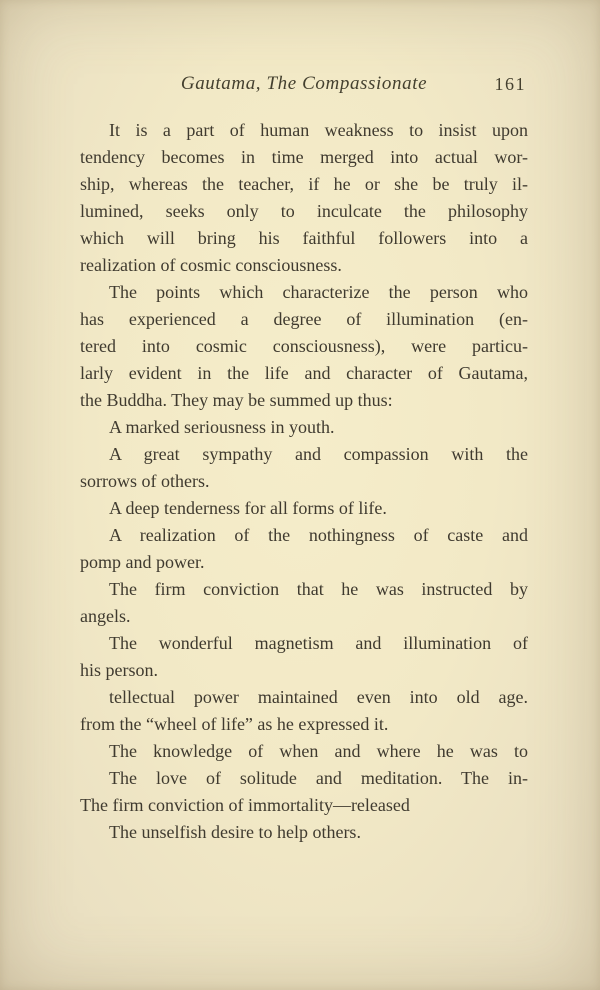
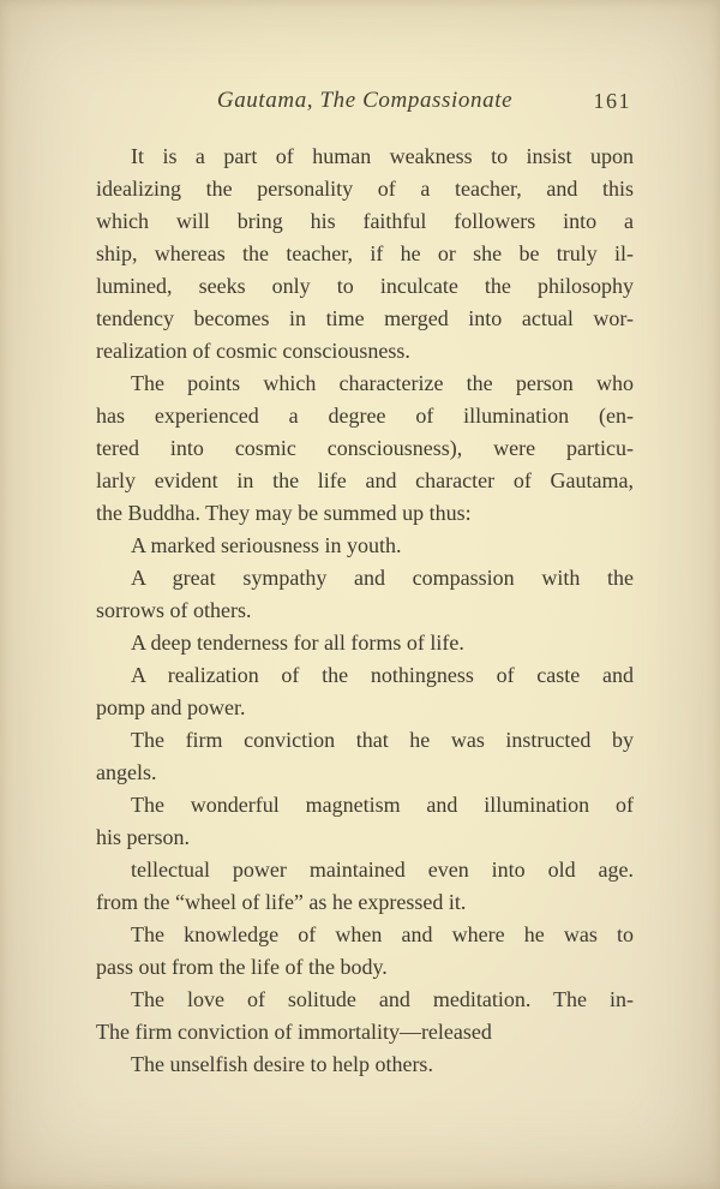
  Gautama, The Compassionate
  161
  It is a part of human weakness to insist upon
+ idealizing the personality of a teacher, and this
- tendency becomes in time merged into actual wor-
+ which will bring his faithful followers into a
  ship, whereas the teacher, if he or she be truly il-
  lumined, seeks only to inculcate the philosophy
- which will bring his faithful followers into a
+ tendency becomes in time merged into actual wor-
  realization of cosmic consciousness.
  The points which characterize the person who
  has experienced a degree of illumination (en-
  tered into cosmic consciousness), were particu-
  larly evident in the life and character of Gautama,
  the Buddha. They may be summed up thus:
  A marked seriousness in youth.
  A great sympathy and compassion with the
  sorrows of others.
  A deep tenderness for all forms of life.
  A realization of the nothingness of caste and
  pomp and power.
  The firm conviction that he was instructed by
  angels.
  The wonderful magnetism and illumination of
  his person.
  tellectual power maintained even into old age.
  from the “wheel of life” as he expressed it.
  The knowledge of when and where he was to
+ pass out from the life of the body.
  The love of solitude and meditation. The in-
  The firm conviction of immortality—released
  The unselfish desire to help others.
